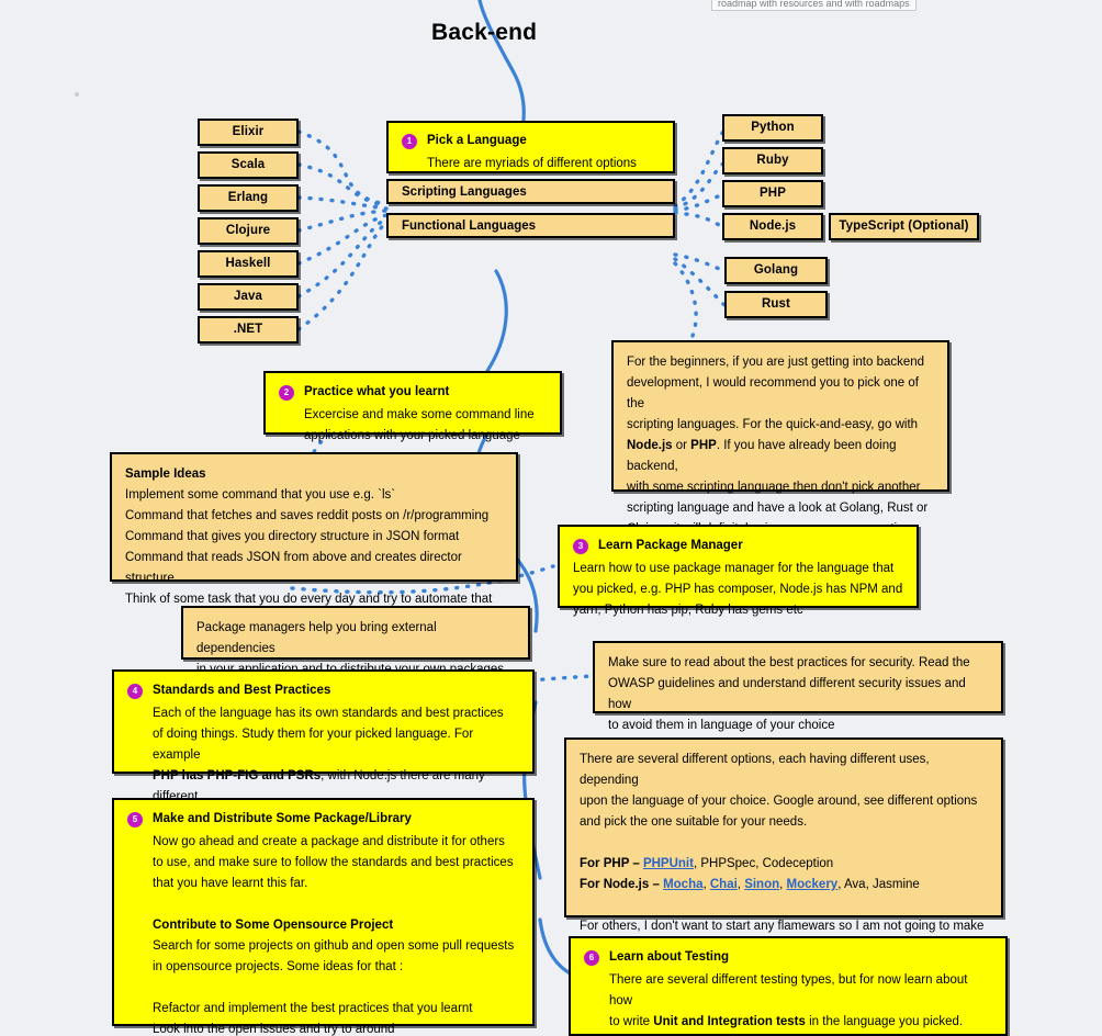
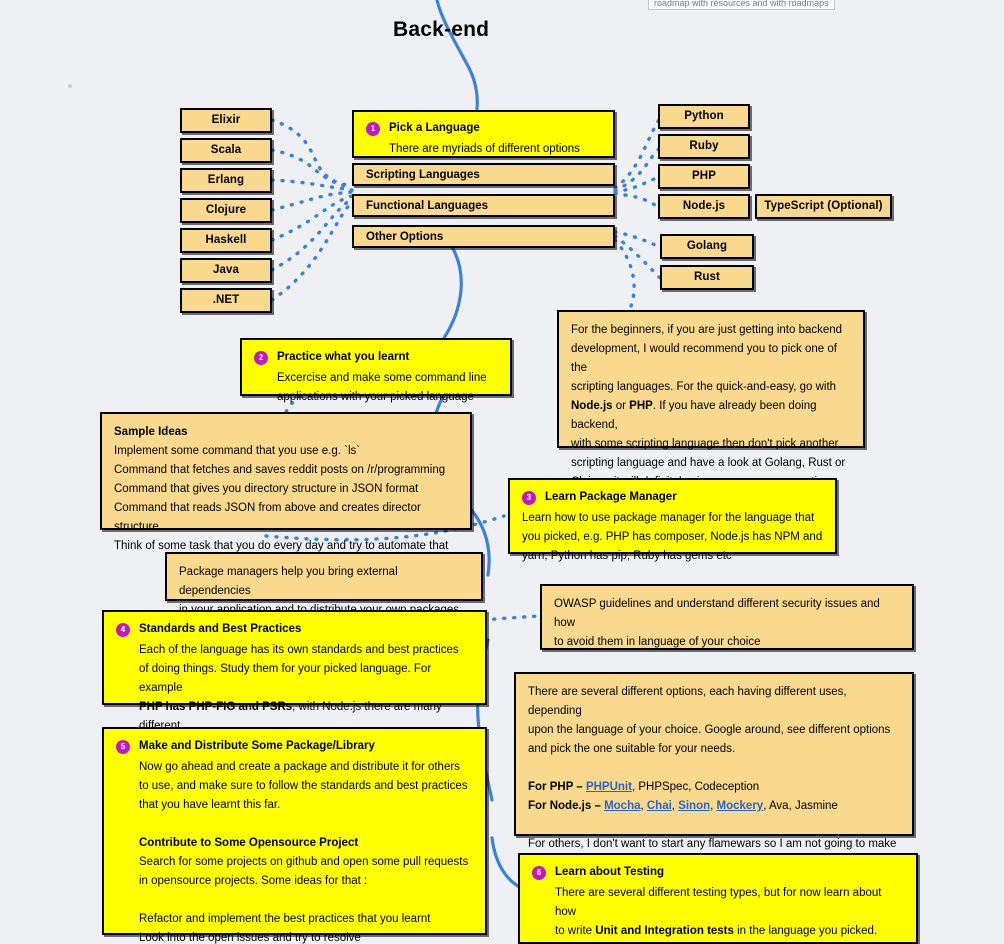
  roadmap with resources and with roadmaps
  Back-end
  Elixir
  Scala
  Erlang
  Clojure
  Haskell
  Java
  .NET
  Python
  Ruby
  PHP
  Node.js
  Golang
  Rust
  TypeScript (Optional)
  1
  Pick a Language
  There are myriads of different options
  Scripting Languages
  Functional Languages
+ Other Options
  2
  Practice what you learnt
  Excercise and make some command line
  applications with your picked language
  For the beginners, if you are just getting into backend
  development, I would recommend you to pick one of the
  scripting languages. For the quick-and-easy, go with
  Node.js or PHP. If you have already been doing backend,
  with some scripting language then don't pick another
  scripting language and have a look at Golang, Rust or
  Sample Ideas
  Implement some command that you use e.g. `ls`
  Command that fetches and saves reddit posts on /r/programming
  Command that gives you directory structure in JSON format
  Command that reads JSON from above and creates director structure
  Think of some task that you do every day and try to automate that
  3
  Learn Package Manager
  Learn how to use package manager for the language that
  you picked, e.g. PHP has composer, Node.js has NPM and
  yarn, Python has pip, Ruby has gems etc
  Package managers help you bring external dependencies
- Make sure to read about the best practices for security. Read the
  OWASP guidelines and understand different security issues and how
  to avoid them in language of your choice
  4
  Standards and Best Practices
  Each of the language has its own standards and best practices
  of doing things. Study them for your picked language. For example
  PHP has PHP-FIG and PSRs, with Node.js there are many different
  There are several different options, each having different uses, depending
  upon the language of your choice. Google around, see different options
  and pick the one suitable for your needs.
  For PHP – PHPUnit, PHPSpec, Codeception
  For Node.js – Mocha, Chai, Sinon, Mockery, Ava, Jasmine
  For others, I don't want to start any flamewars so I am not going to make
  5
  Make and Distribute Some Package/Library
  Now go ahead and create a package and distribute it for others
  to use, and make sure to follow the standards and best practices
  that you have learnt this far.
  Contribute to Some Opensource Project
  Search for some projects on github and open some pull requests
  in opensource projects. Some ideas for that :
  Refactor and implement the best practices that you learnt
- Look into the open issues and try to around
+ Look into the open issues and try to resolve
  6
  Learn about Testing
  There are several different testing types, but for now learn about how
  to write Unit and Integration tests in the language you picked.
